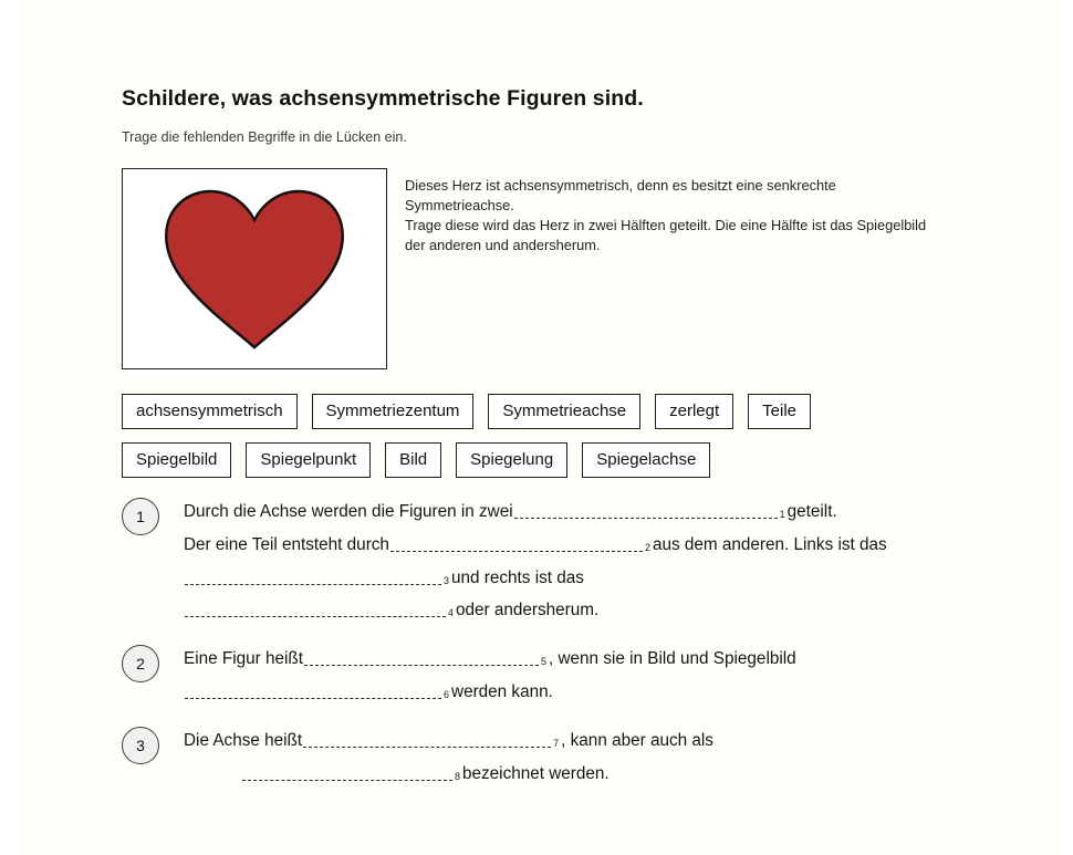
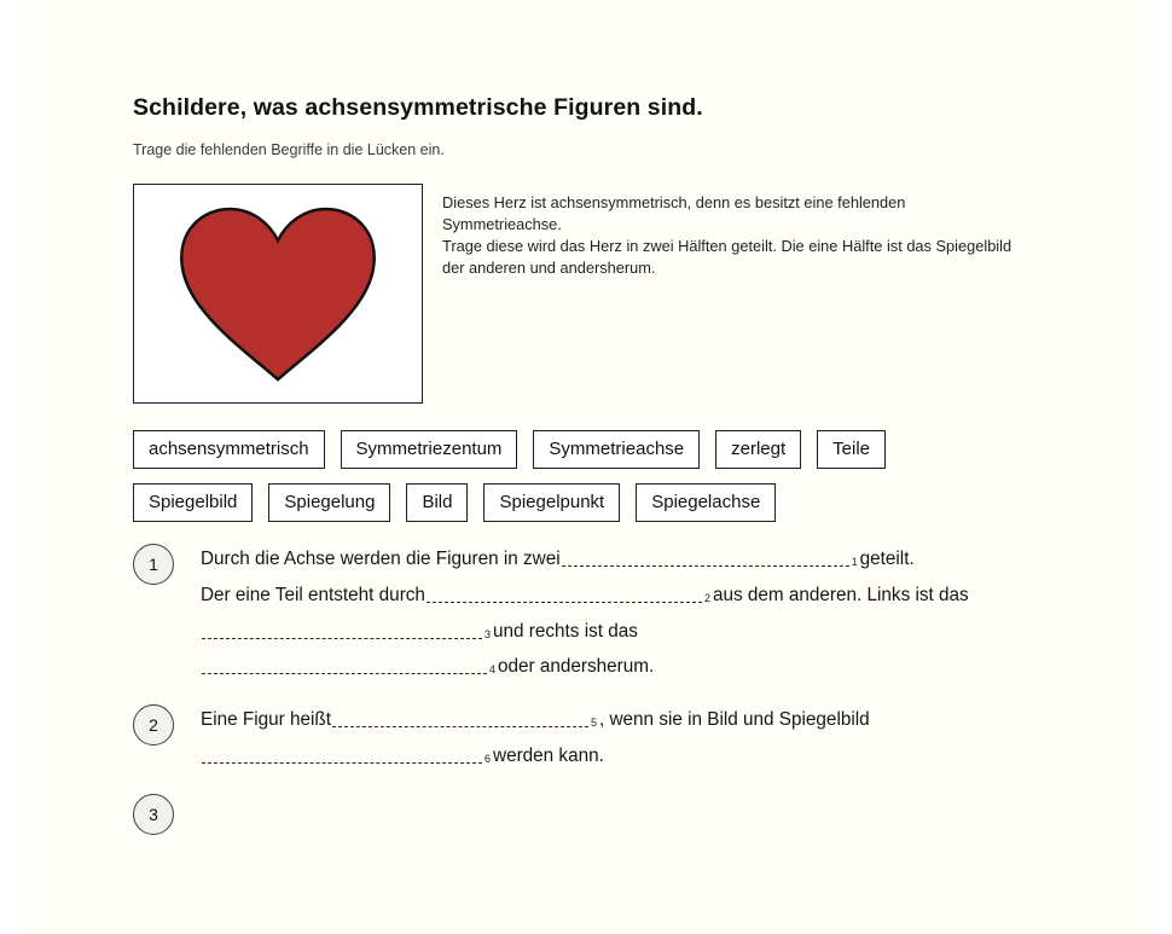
  Schildere, was achsensymmetrische Figuren sind.
  Trage die fehlenden Begriffe in die Lücken ein.
- Dieses Herz ist achsensymmetrisch, denn es besitzt eine senkrechte Symmetrieachse.
+ Dieses Herz ist achsensymmetrisch, denn es besitzt eine fehlenden Symmetrieachse.
  Trage diese wird das Herz in zwei Hälften geteilt. Die eine Hälfte ist das Spiegelbild der anderen und andersherum.
  achsensymmetrisch
  Symmetriezentum
  Symmetrieachse
  zerlegt
  Teile
  Spiegelbild
- Spiegelpunkt
+ Spiegelung
  Bild
- Spiegelung
+ Spiegelpunkt
  Spiegelachse
  1
  Durch die Achse werden die Figuren in zwei 1 geteilt.
  Der eine Teil entsteht durch 2 aus dem anderen. Links ist das
  3 und rechts ist das
  4 oder andersherum.
  2
  Eine Figur heißt 5 , wenn sie in Bild und Spiegelbild
  6 werden kann.
  3
- Die Achse heißt 7 , kann aber auch als
- 8 bezeichnet werden.
